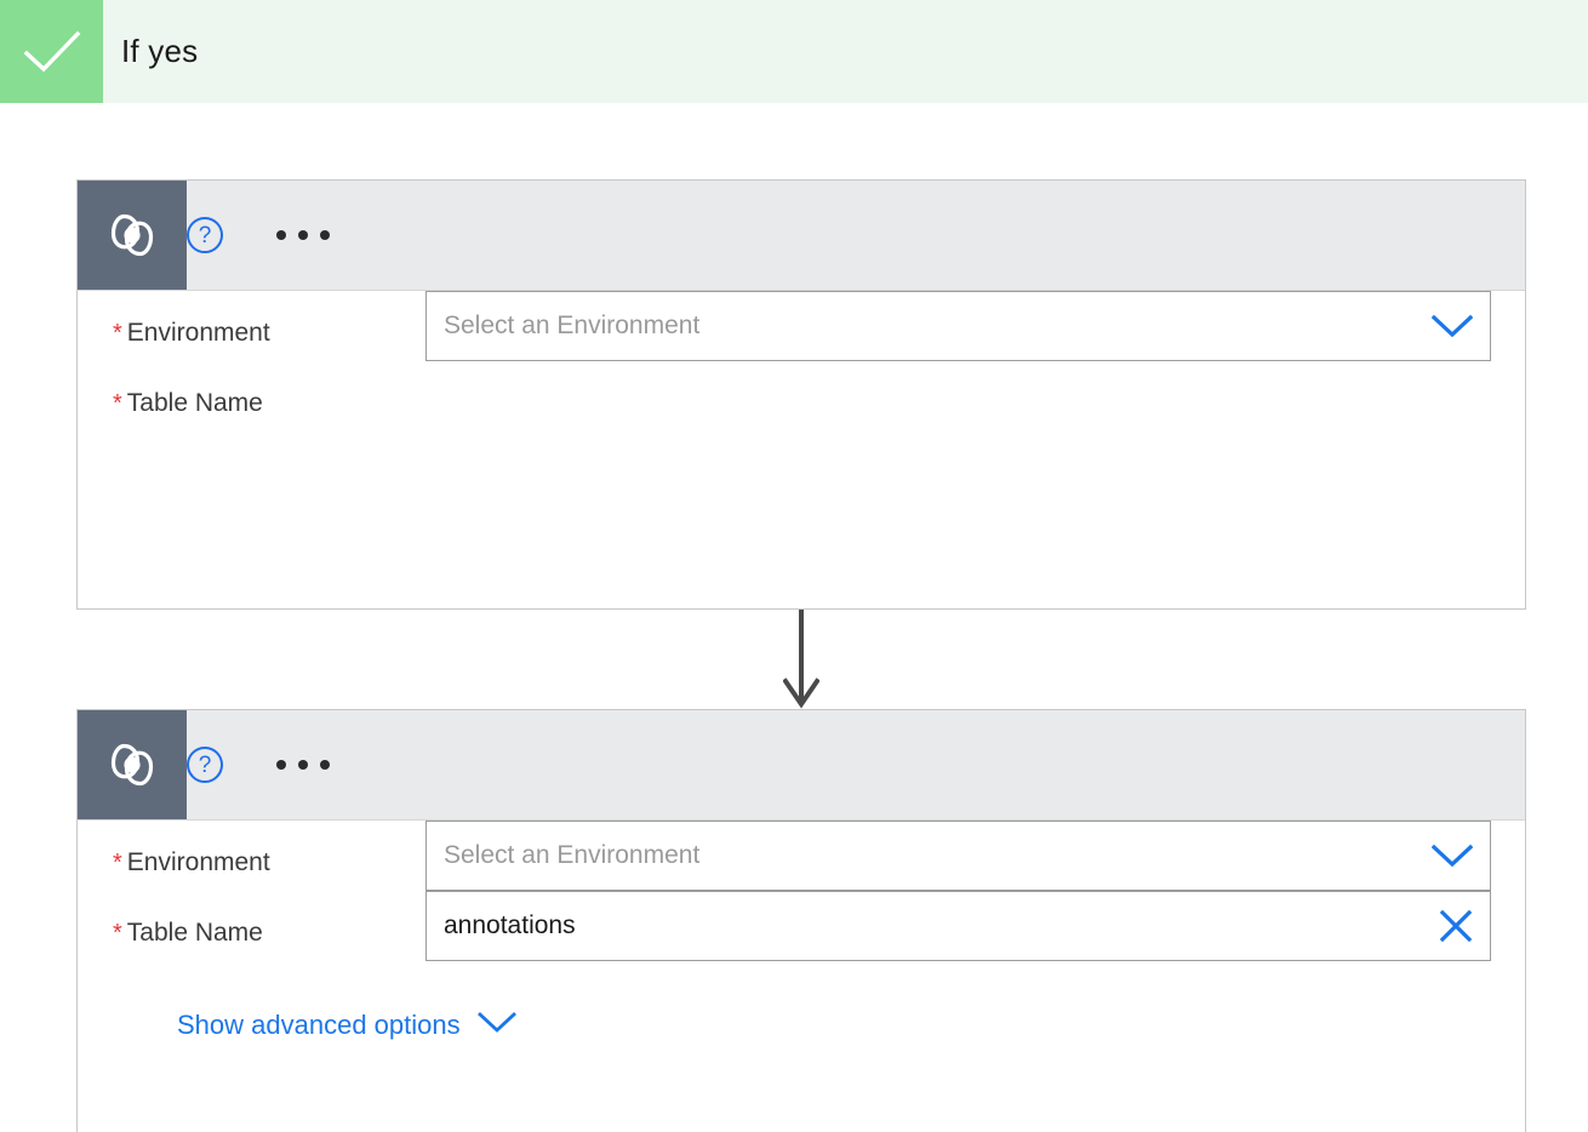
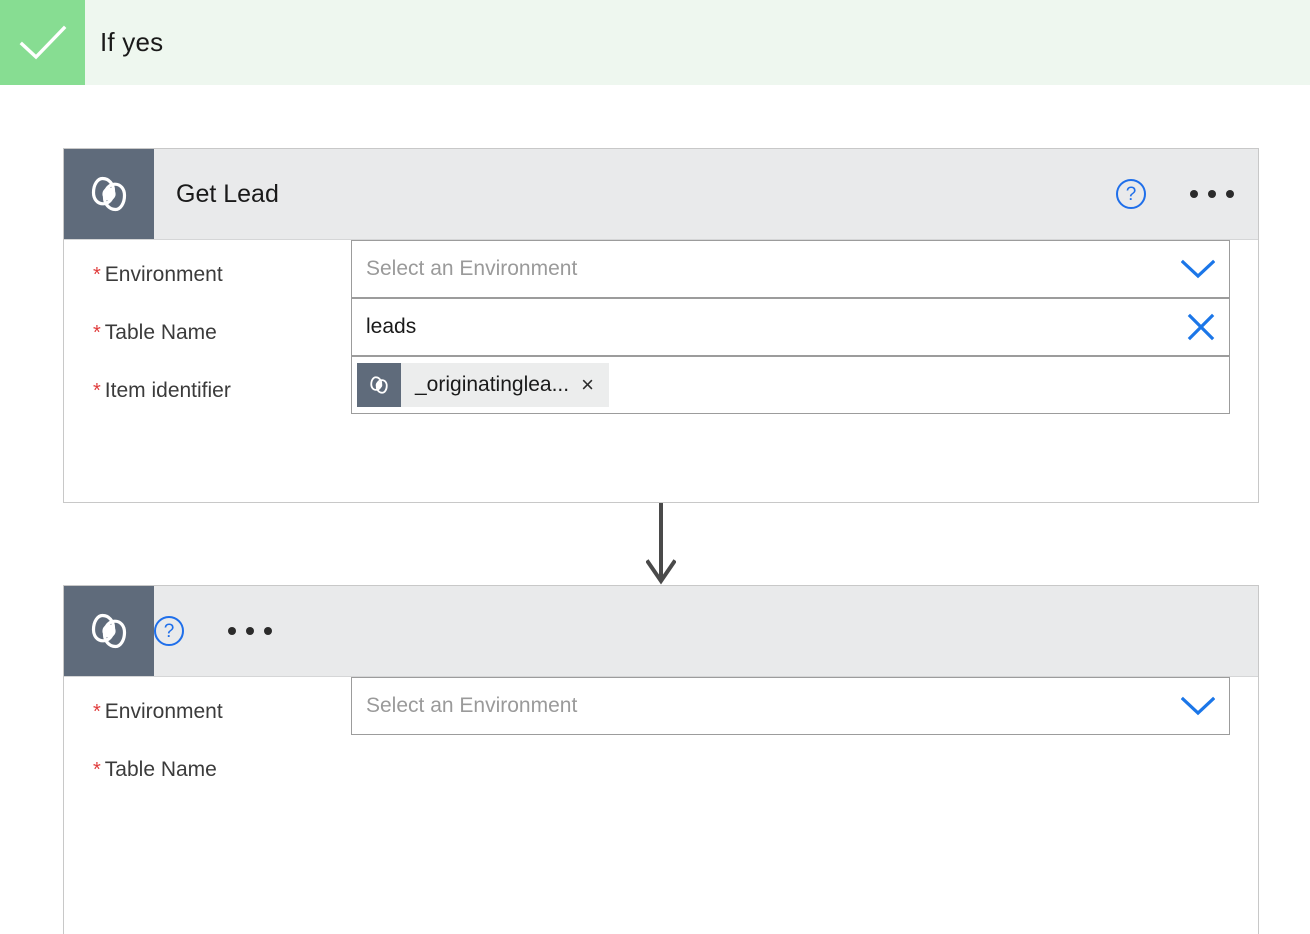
  If yes
+ Get Lead
  ?
  * Environment
  Select an Environment
  * Table Name
+ leads
+ * Item identifier
+ _originatinglea...
+ ×
  ?
  * Environment
  Select an Environment
  * Table Name
- annotations
- Show advanced options
